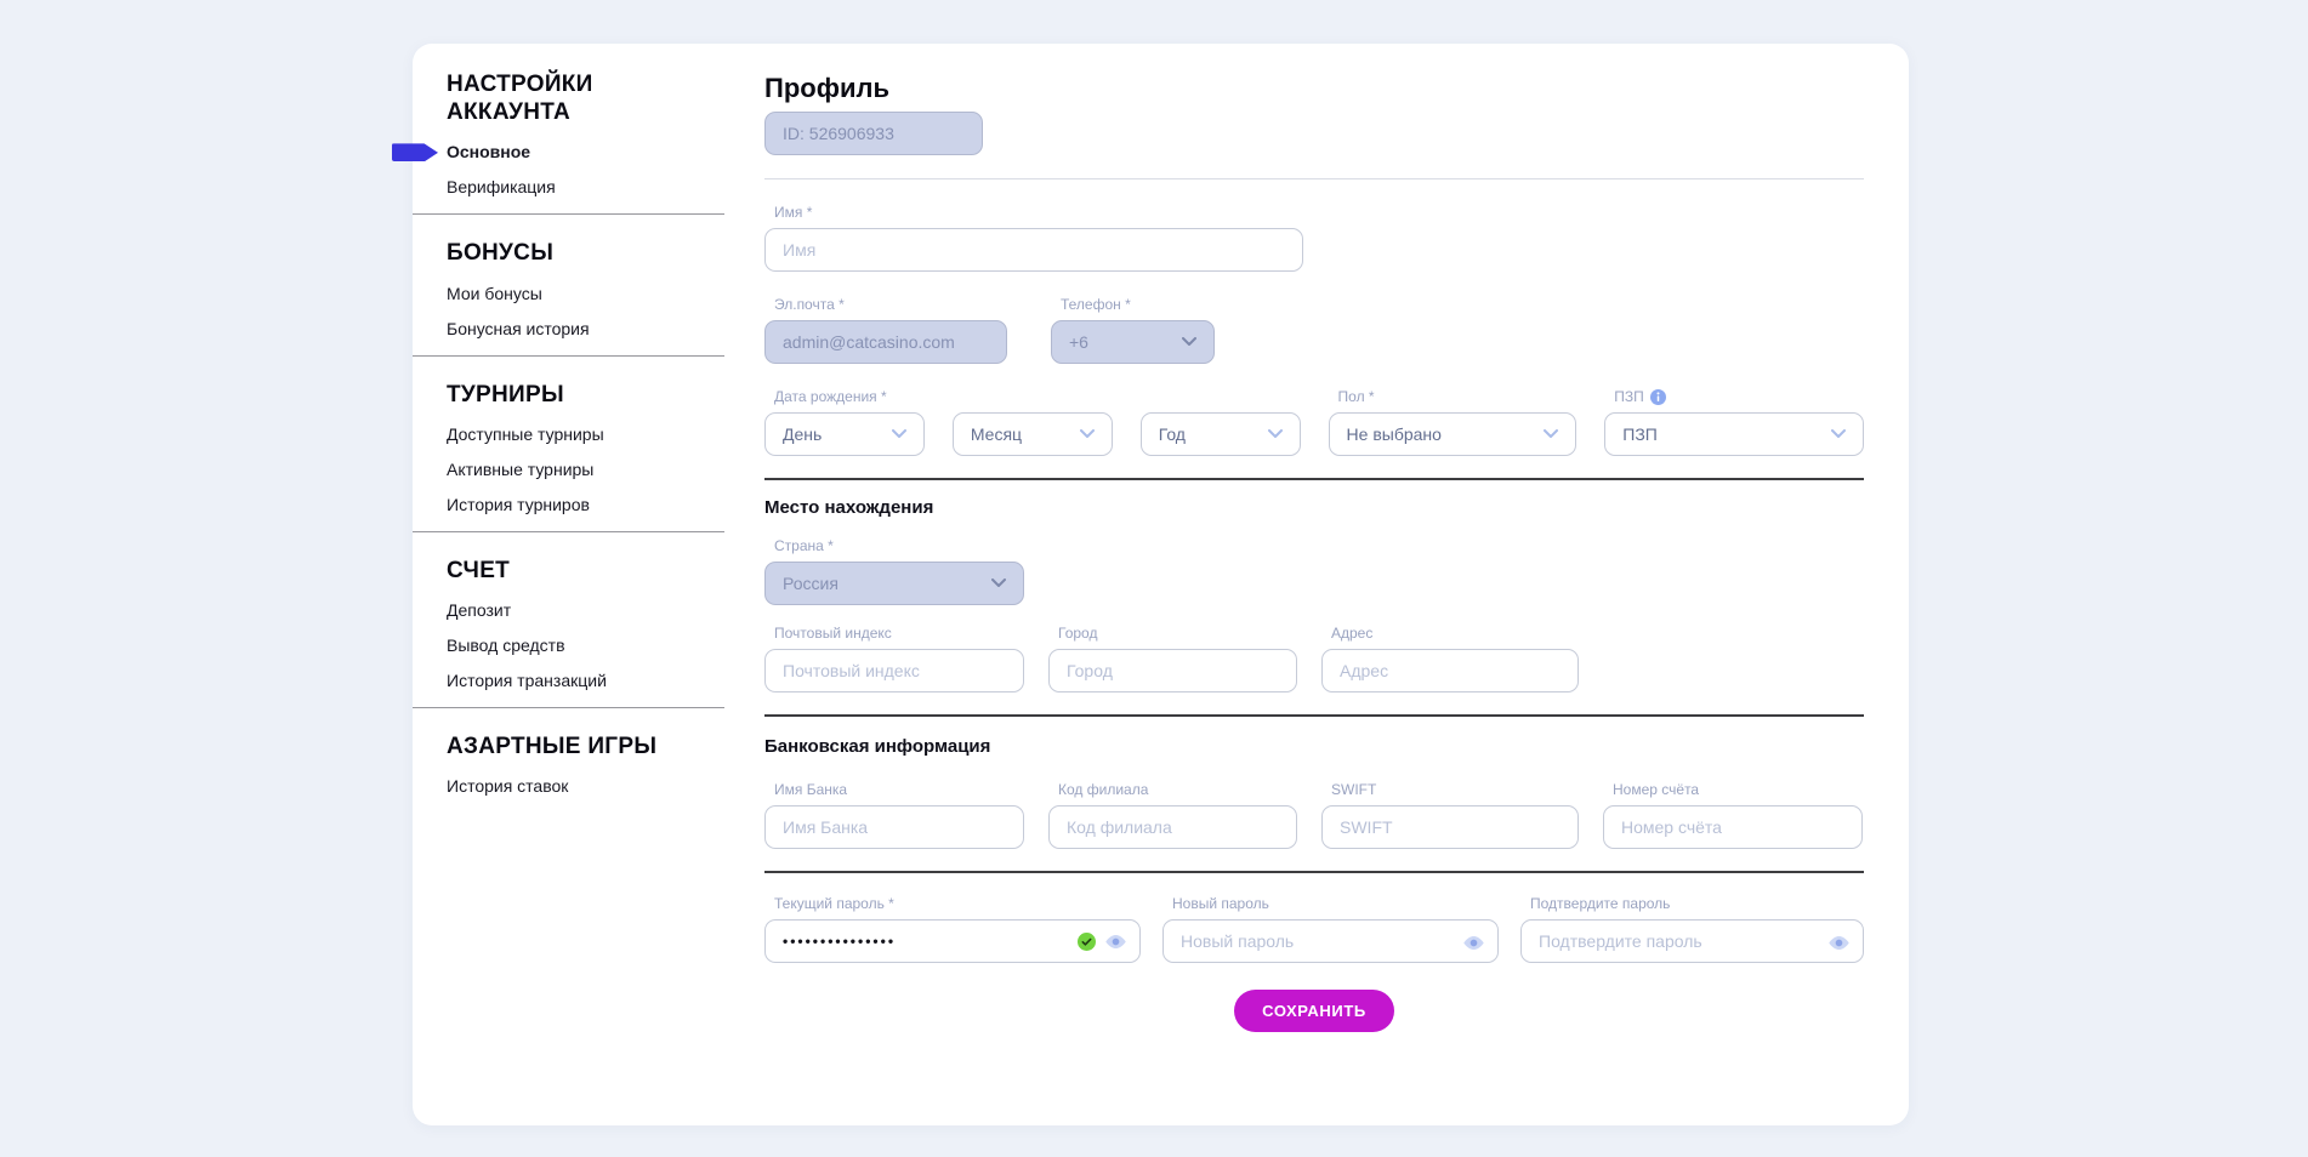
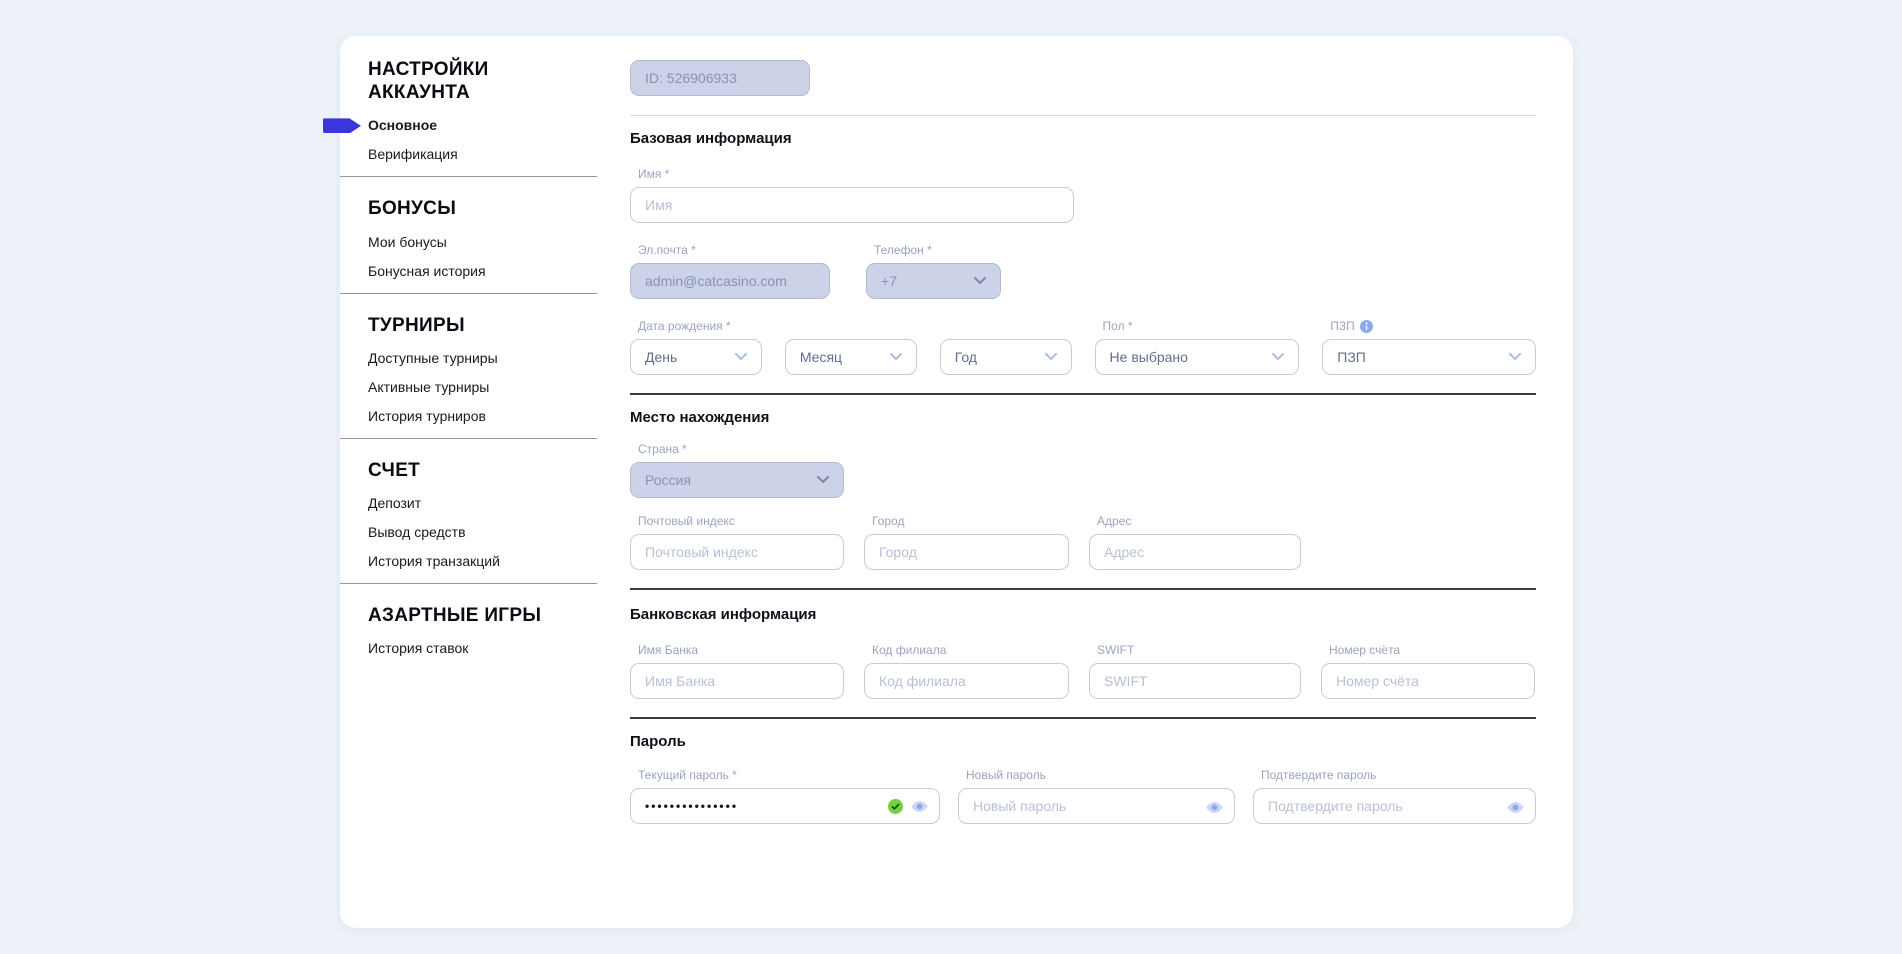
  НАСТРОЙКИ АККАУНТА
  Основное
  Верификация
  БОНУСЫ
  Мои бонусы
  Бонусная история
  ТУРНИРЫ
  Доступные турниры
  Активные турниры
  История турниров
  СЧЕТ
  Депозит
  Вывод средств
  История транзакций
  АЗАРТНЫЕ ИГРЫ
  История ставок
- Профиль
  ID: 526906933
+ Базовая информация
  Имя *
  Имя
  Эл.почта *
  admin@catcasino.com
  Телефон *
- +6
+ +7
  Дата рождения *
  День
  Месяц
  Год
  Пол *
  Не выбрано
  ПЗП
  ПЗП
  Место нахождения
  Страна *
  Россия
  Почтовый индекс
  Почтовый индекс
  Город
  Город
  Адрес
  Адрес
  Банковская информация
  Имя Банка
  Имя Банка
  Код филиала
  Код филиала
  SWIFT
  SWIFT
  Номер счёта
  Номер счёта
+ Пароль
  Текущий пароль *
  •••••••••••••••
  Новый пароль
  Новый пароль
  Подтвердите пароль
  Подтвердите пароль
- СОХРАНИТЬ
